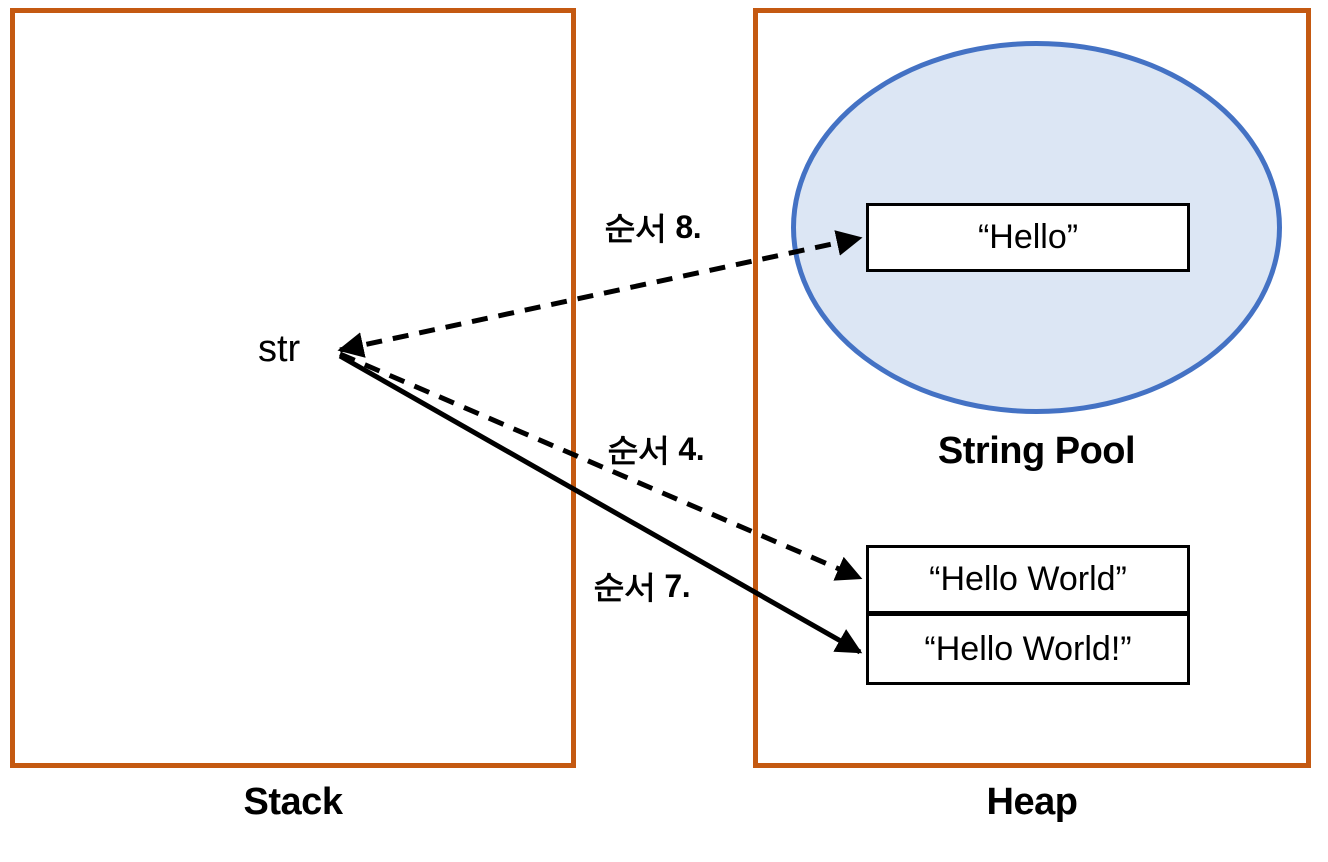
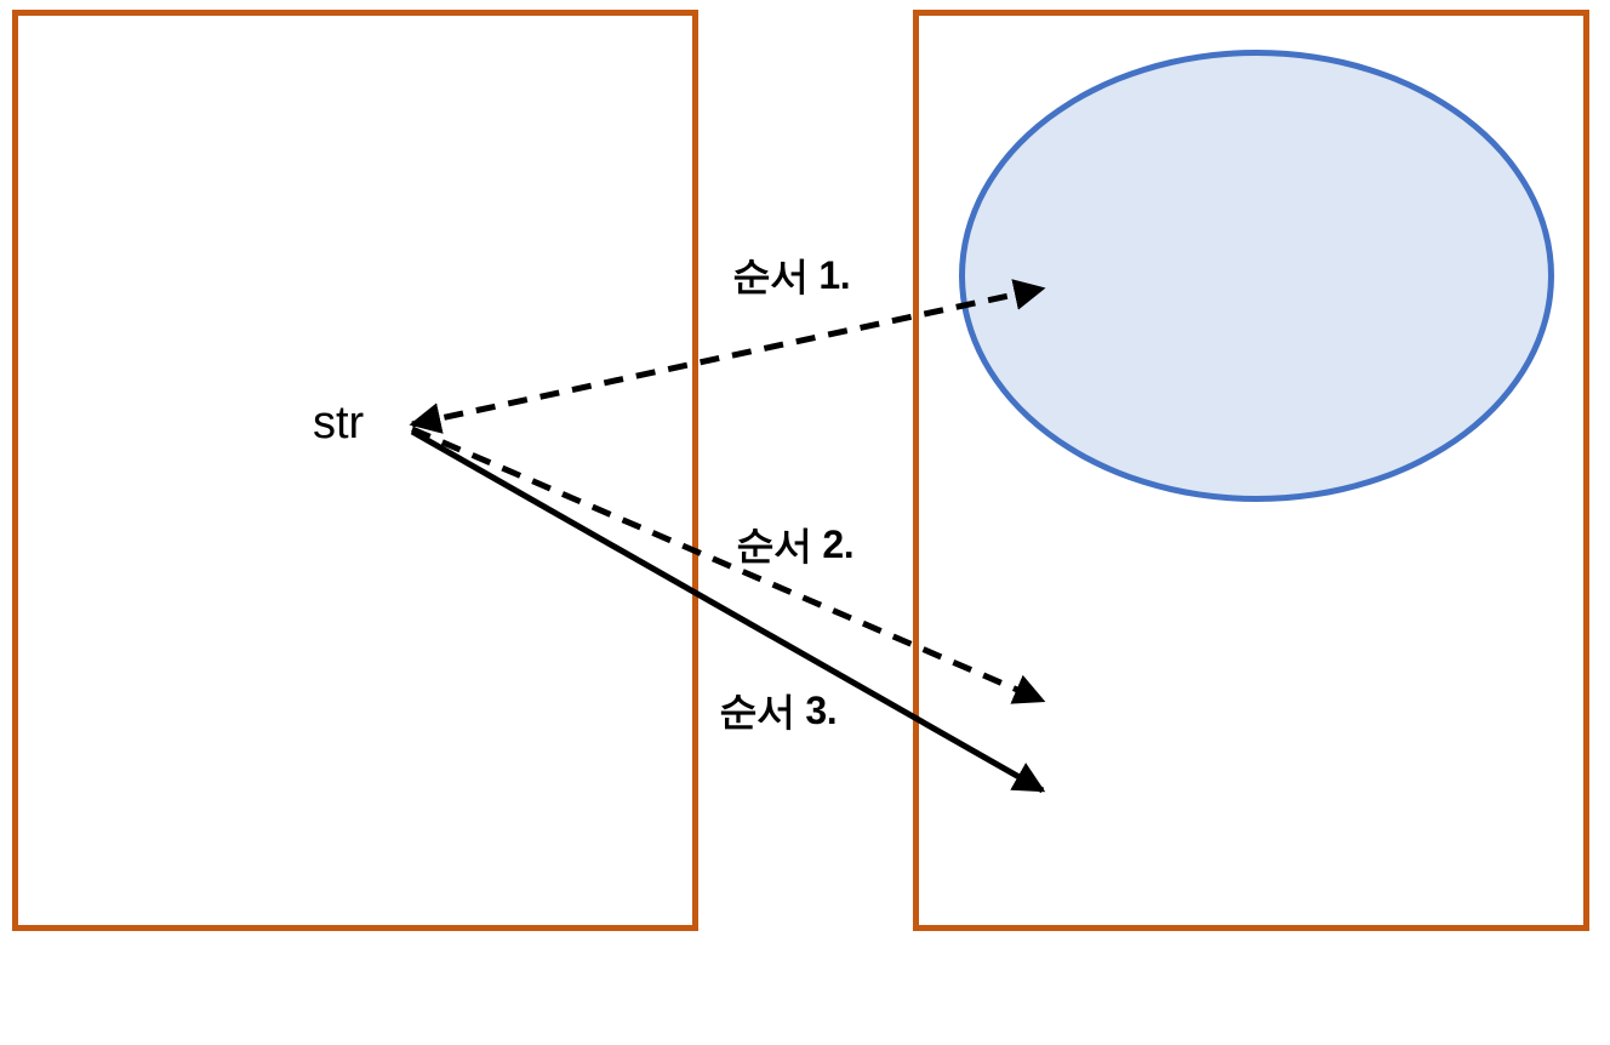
- Stack
- Heap
- String Pool
- “Hello”
- “Hello World”
- “Hello World!”
  str
- 순서 8.
+ 순서 1.
- 순서 4.
+ 순서 2.
- 순서 7.
+ 순서 3.
